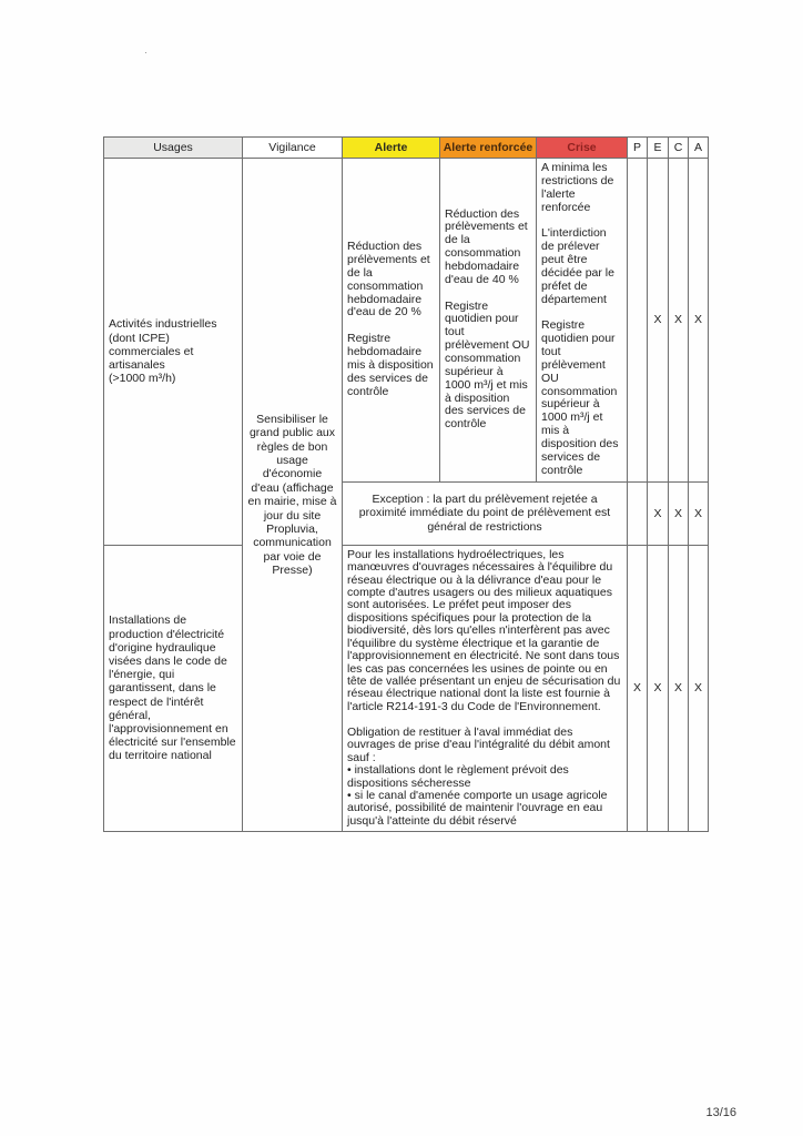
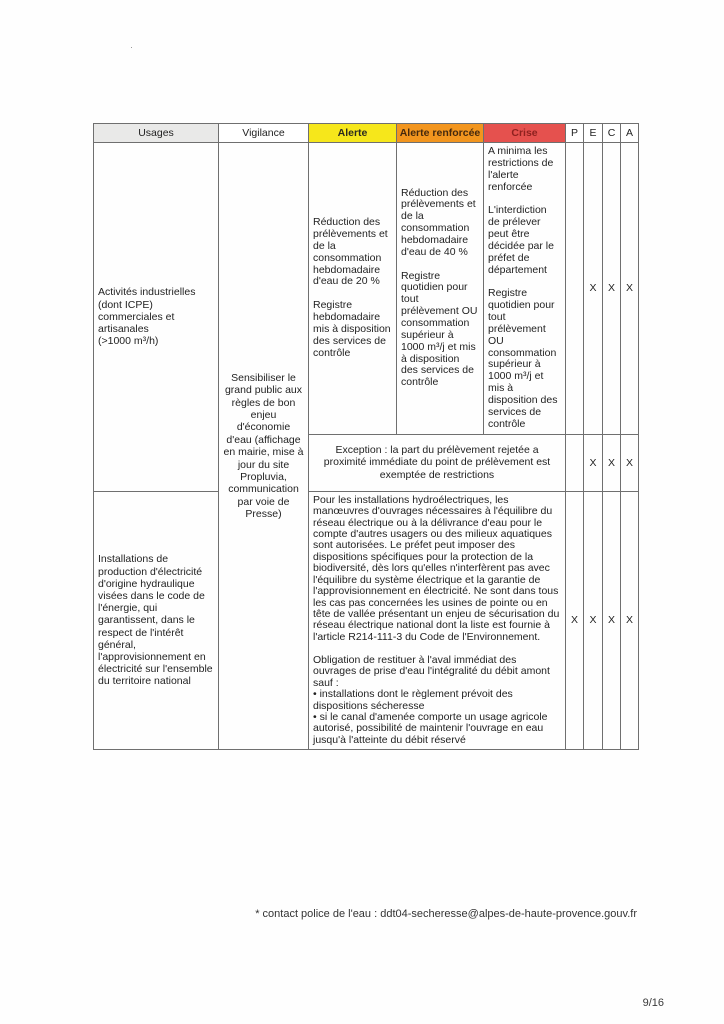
  ·
  Usages	Vigilance	Alerte	Alerte renforcée	Crise	P	E	C	A
- Activités industrielles (dont ICPE) commerciales et artisanales (>1000 m³/h)	Sensibiliser le grand public aux règles de bon usage d'économie d'eau (affichage en mairie, mise à jour du site Propluvia, communication par voie de Presse)	Réduction des prélèvements et de la consommation hebdomadaire d'eau de 20 % Registre hebdomadaire mis à disposition des services de contrôle	Réduction des prélèvements et de la consommation hebdomadaire d'eau de 40 % Registre quotidien pour tout prélèvement OU consommation supérieur à 1000 m³/j et mis à disposition des services de contrôle	A minima les restrictions de l'alerte renforcée L'interdiction de prélever peut être décidée par le préfet de département Registre quotidien pour tout prélèvement OU consommation supérieur à 1000 m³/j et mis à disposition des services de contrôle		X	X	X
+ Activités industrielles (dont ICPE) commerciales et artisanales (>1000 m³/h)	Sensibiliser le grand public aux règles de bon enjeu d'économie d'eau (affichage en mairie, mise à jour du site Propluvia, communication par voie de Presse)	Réduction des prélèvements et de la consommation hebdomadaire d'eau de 20 % Registre hebdomadaire mis à disposition des services de contrôle	Réduction des prélèvements et de la consommation hebdomadaire d'eau de 40 % Registre quotidien pour tout prélèvement OU consommation supérieur à 1000 m³/j et mis à disposition des services de contrôle	A minima les restrictions de l'alerte renforcée L'interdiction de prélever peut être décidée par le préfet de département Registre quotidien pour tout prélèvement OU consommation supérieur à 1000 m³/j et mis à disposition des services de contrôle		X	X	X
- Exception : la part du prélèvement rejetée a proximité immédiate du point de prélèvement est général de restrictions		X	X	X
+ Exception : la part du prélèvement rejetée a proximité immédiate du point de prélèvement est exemptée de restrictions		X	X	X
- Installations de production d'électricité d'origine hydraulique visées dans le code de l'énergie, qui garantissent, dans le respect de l'intérêt général, l'approvisionnement en électricité sur l'ensemble du territoire national	Pour les installations hydroélectriques, les manœuvres d'ouvrages nécessaires à l'équilibre du réseau électrique ou à la délivrance d'eau pour le compte d'autres usagers ou des milieux aquatiques sont autorisées. Le préfet peut imposer des dispositions spécifiques pour la protection de la biodiversité, dès lors qu'elles n'interfèrent pas avec l'équilibre du système électrique et la garantie de l'approvisionnement en électricité. Ne sont dans tous les cas pas concernées les usines de pointe ou en tête de vallée présentant un enjeu de sécurisation du réseau électrique national dont la liste est fournie à l'article R214-191-3 du Code de l'Environnement. Obligation de restituer à l'aval immédiat des ouvrages de prise d'eau l'intégralité du débit amont sauf : • installations dont le règlement prévoit des dispositions sécheresse • si le canal d'amenée comporte un usage agricole autorisé, possibilité de maintenir l'ouvrage en eau jusqu'à l'atteinte du débit réservé	X	X	X	X
+ Installations de production d'électricité d'origine hydraulique visées dans le code de l'énergie, qui garantissent, dans le respect de l'intérêt général, l'approvisionnement en électricité sur l'ensemble du territoire national	Pour les installations hydroélectriques, les manœuvres d'ouvrages nécessaires à l'équilibre du réseau électrique ou à la délivrance d'eau pour le compte d'autres usagers ou des milieux aquatiques sont autorisées. Le préfet peut imposer des dispositions spécifiques pour la protection de la biodiversité, dès lors qu'elles n'interfèrent pas avec l'équilibre du système électrique et la garantie de l'approvisionnement en électricité. Ne sont dans tous les cas pas concernées les usines de pointe ou en tête de vallée présentant un enjeu de sécurisation du réseau électrique national dont la liste est fournie à l'article R214-111-3 du Code de l'Environnement. Obligation de restituer à l'aval immédiat des ouvrages de prise d'eau l'intégralité du débit amont sauf : • installations dont le règlement prévoit des dispositions sécheresse • si le canal d'amenée comporte un usage agricole autorisé, possibilité de maintenir l'ouvrage en eau jusqu'à l'atteinte du débit réservé	X	X	X	X
+ * contact police de l'eau : ddt04-secheresse@alpes-de-haute-provence.gouv.fr
- 13/16
+ 9/16
